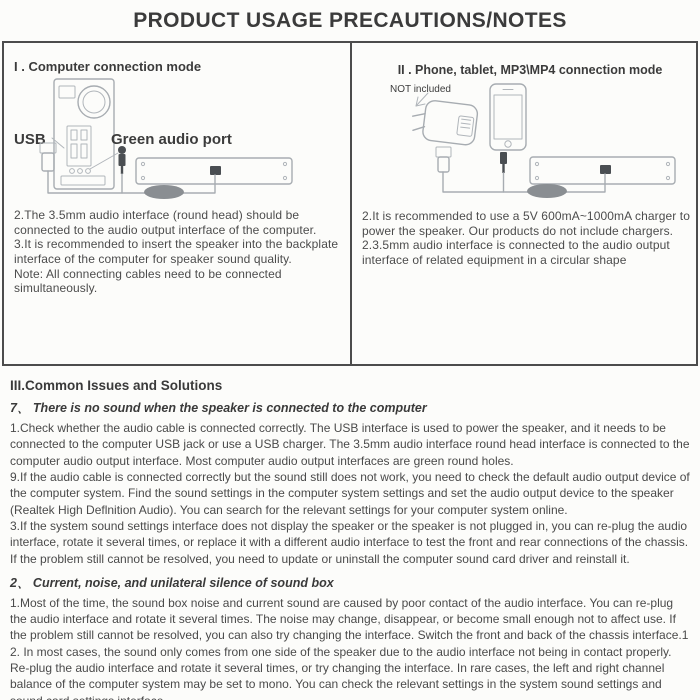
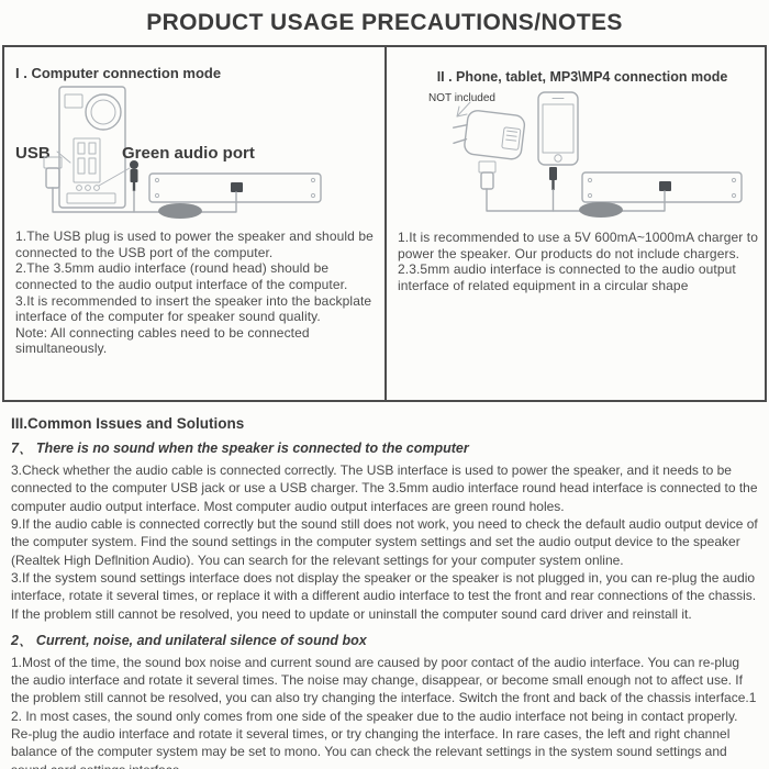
  PRODUCT USAGE PRECAUTIONS/NOTES
  I . Computer connection mode
  USB
  Green audio port
+ 1.The USB plug is used to power the speaker and should be connected to the USB port of the computer.
  2.The 3.5mm audio interface (round head) should be connected to the audio output interface of the computer.
  3.It is recommended to insert the speaker into the backplate interface of the computer for speaker sound quality.
  Note: All connecting cables need to be connected simultaneously.
  II . Phone, tablet, MP3\MP4 connection mode
  NOT included
- 2.It is recommended to use a 5V 600mA~1000mA charger to power the speaker. Our products do not include chargers.
+ 1.It is recommended to use a 5V 600mA~1000mA charger to power the speaker. Our products do not include chargers.
  2.3.5mm audio interface is connected to the audio output interface of related equipment in a circular shape
  III.Common Issues and Solutions
  7、 There is no sound when the speaker is connected to the computer
- 1.Check whether the audio cable is connected correctly. The USB interface is used to power the speaker, and it needs to be connected to the computer USB jack or use a USB charger. The 3.5mm audio interface round head interface is connected to the computer audio output interface. Most computer audio output interfaces are green round holes.
+ 3.Check whether the audio cable is connected correctly. The USB interface is used to power the speaker, and it needs to be connected to the computer USB jack or use a USB charger. The 3.5mm audio interface round head interface is connected to the computer audio output interface. Most computer audio output interfaces are green round holes.
  9.If the audio cable is connected correctly but the sound still does not work, you need to check the default audio output device of the computer system. Find the sound settings in the computer system settings and set the audio output device to the speaker (Realtek High Deflnition Audio). You can search for the relevant settings for your computer system online.
  3.If the system sound settings interface does not display the speaker or the speaker is not plugged in, you can re-plug the audio interface, rotate it several times, or replace it with a different audio interface to test the front and rear connections of the chassis. If the problem still cannot be resolved, you need to update or uninstall the computer sound card driver and reinstall it.
  2、 Current, noise, and unilateral silence of sound box
  1.Most of the time, the sound box noise and current sound are caused by poor contact of the audio interface. You can re-plug the audio interface and rotate it several times. The noise may change, disappear, or become small enough not to affect use. If the problem still cannot be resolved, you can also try changing the interface. Switch the front and back of the chassis interface.1
  2. In most cases, the sound only comes from one side of the speaker due to the audio interface not being in contact properly. Re-plug the audio interface and rotate it several times, or try changing the interface. In rare cases, the left and right channel balance of the computer system may be set to mono. You can check the relevant settings in the system sound settings and
